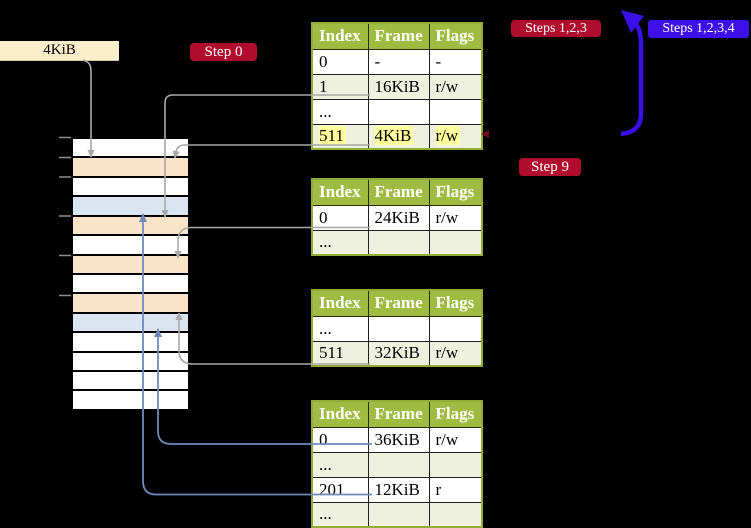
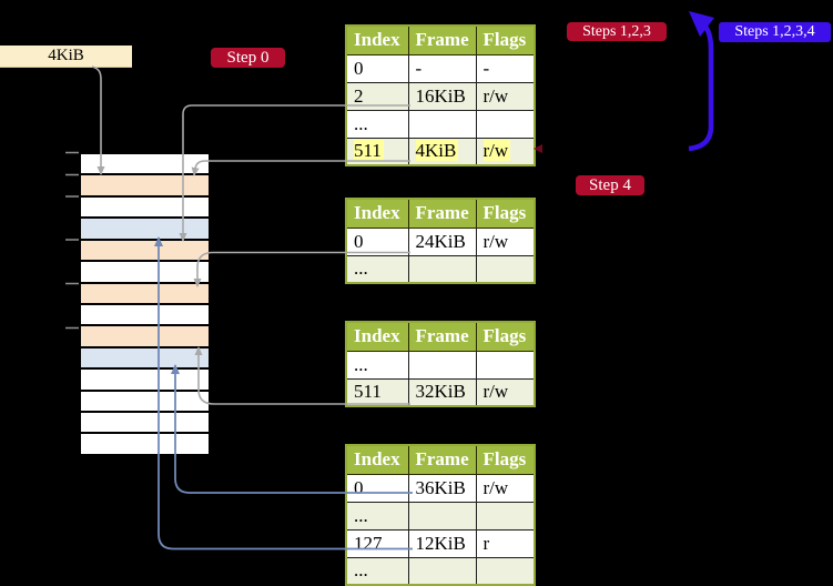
  4KiB
  Step 0
  Steps 1,2,3
  Steps 1,2,3,4
- Step 9
+ Step 4
  Index	Frame	Flags
  0	-	-
- 1	16KiB	r/w
+ 2	16KiB	r/w
  ...
  511	4KiB	r/w
  Index	Frame	Flags
  0	24KiB	r/w
  ...
  Index	Frame	Flags
  ...
  511	32KiB	r/w
  Index	Frame	Flags
  0	36KiB	r/w
  ...
- 201	12KiB	r
+ 127	12KiB	r
  ...
